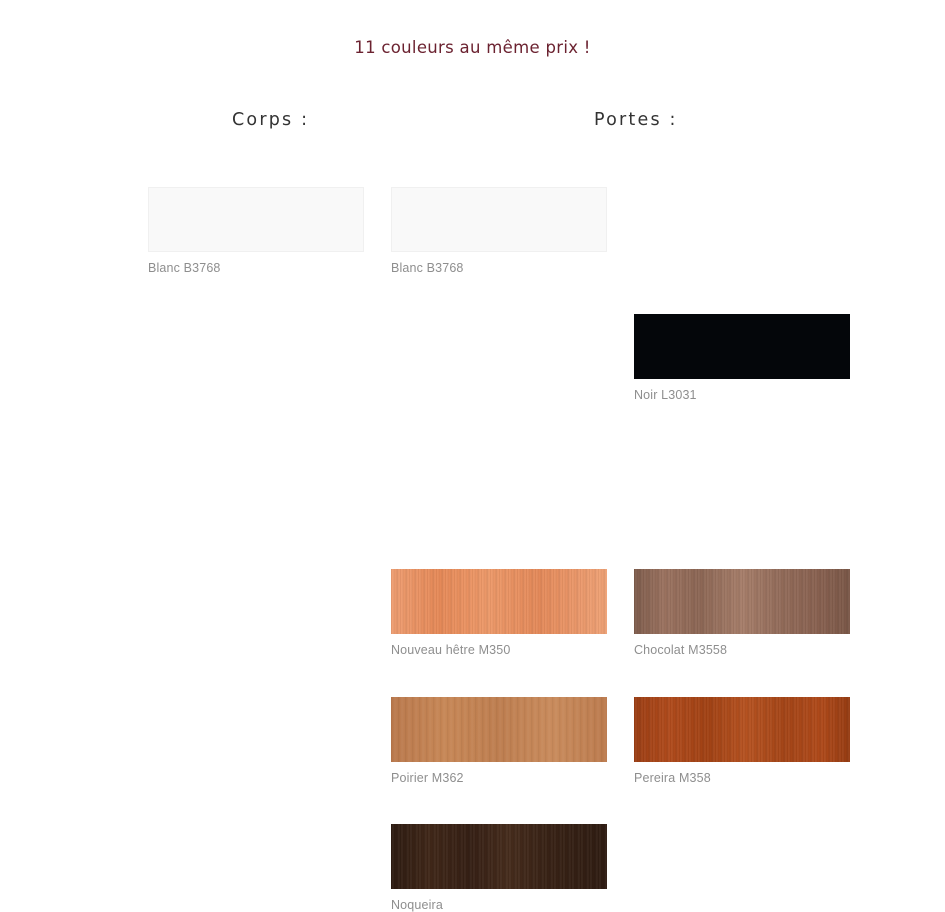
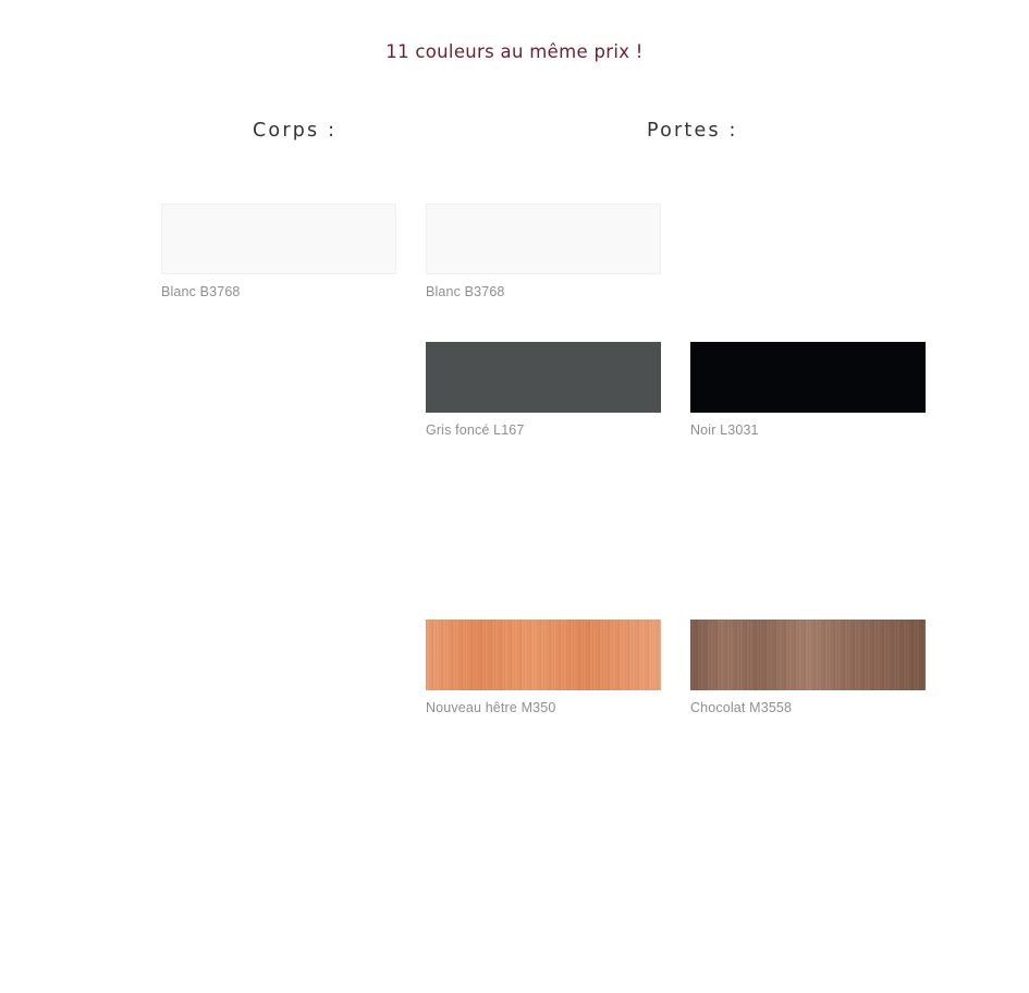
  11 couleurs au même prix !
  Corps :
  Portes :
  Blanc B3768
  Blanc B3768
+ Gris foncé L167
  Noir L3031
  Nouveau hêtre M350
  Chocolat M3558
- Poirier M362
- Pereira M358
- Noqueira
